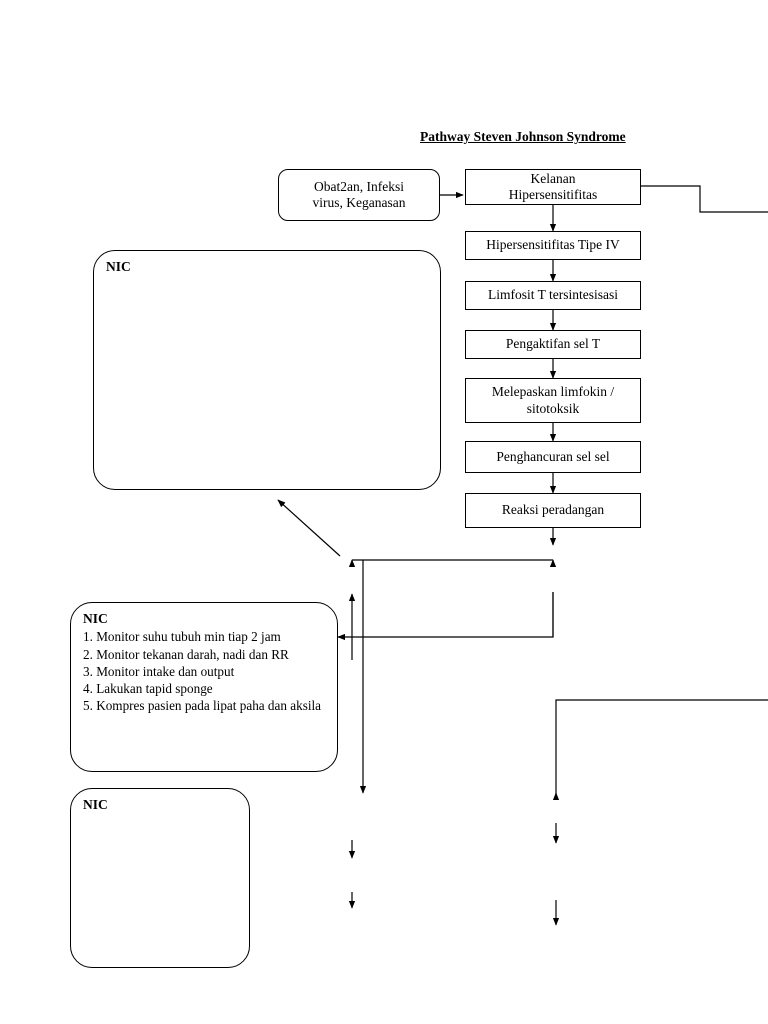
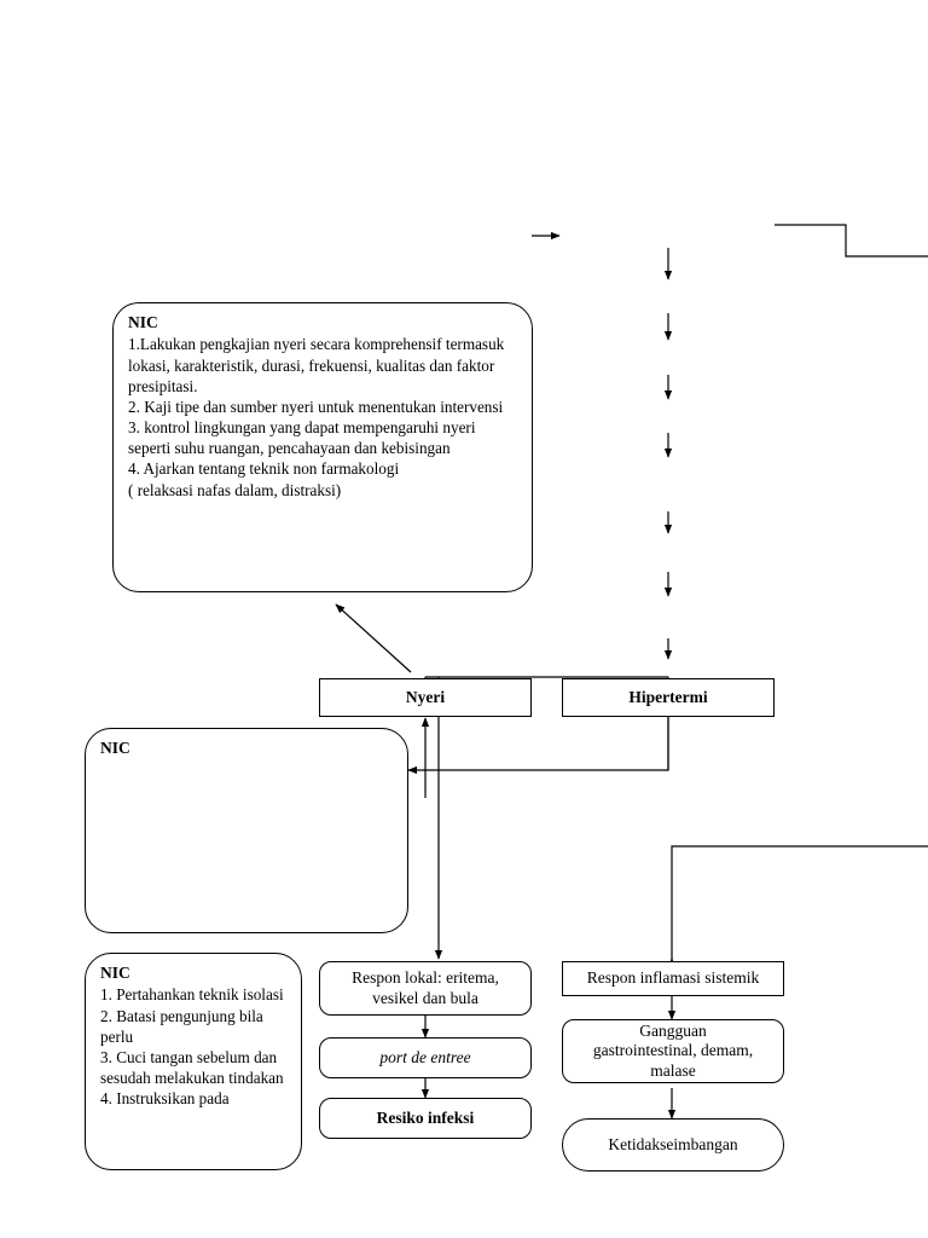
- Pathway Steven Johnson Syndrome
- Obat2an, Infeksi
- virus, Keganasan
- Kelanan
- Hipersensitifitas
- Hipersensitifitas Tipe IV
- Limfosit T tersintesisasi
- Pengaktifan sel T
- Melepaskan limfokin /
- sitotoksik
- Penghancuran sel sel
- Reaksi peradangan
  NIC
+ 1.Lakukan pengkajian nyeri secara komprehensif termasuk lokasi, karakteristik, durasi, frekuensi, kualitas dan faktor presipitasi.
+ 2. Kaji tipe dan sumber nyeri untuk menentukan intervensi
+ 3. kontrol lingkungan yang dapat mempengaruhi nyeri seperti suhu ruangan, pencahayaan dan kebisingan
+ 4. Ajarkan tentang teknik non farmakologi
+ ( relaksasi nafas dalam, distraksi)
+ Nyeri
+ Hipertermi
  NIC
- 1. Monitor suhu tubuh min tiap 2 jam
- 2. Monitor tekanan darah, nadi dan RR
- 3. Monitor intake dan output
- 4. Lakukan tapid sponge
- 5. Kompres pasien pada lipat paha dan aksila
  NIC
+ 1. Pertahankan teknik isolasi
+ 2. Batasi pengunjung bila perlu
+ 3. Cuci tangan sebelum dan sesudah melakukan tindakan
+ 4. Instruksikan pada
+ Respon lokal: eritema,
+ vesikel dan bula
+ port de entree
+ Resiko infeksi
+ Respon inflamasi sistemik
+ Gangguan
+ gastrointestinal, demam,
+ malase
+ Ketidakseimbangan
